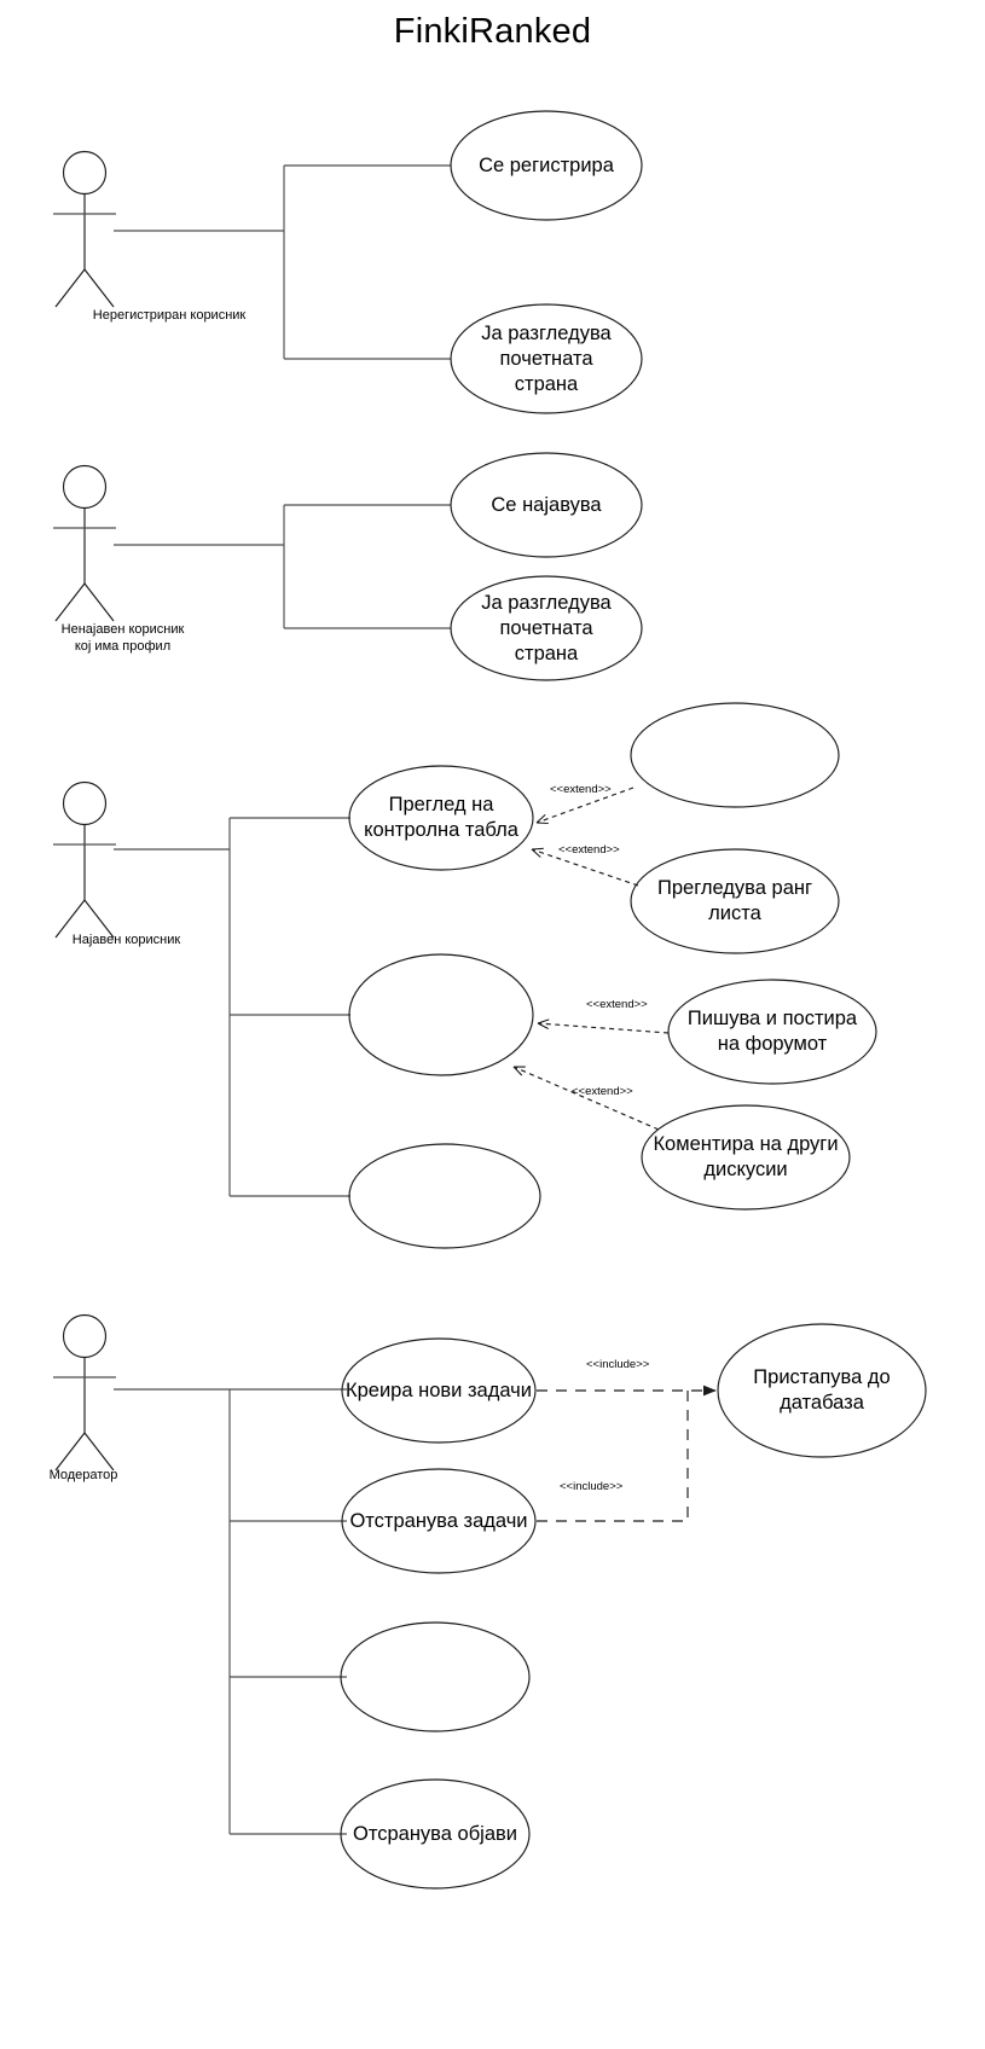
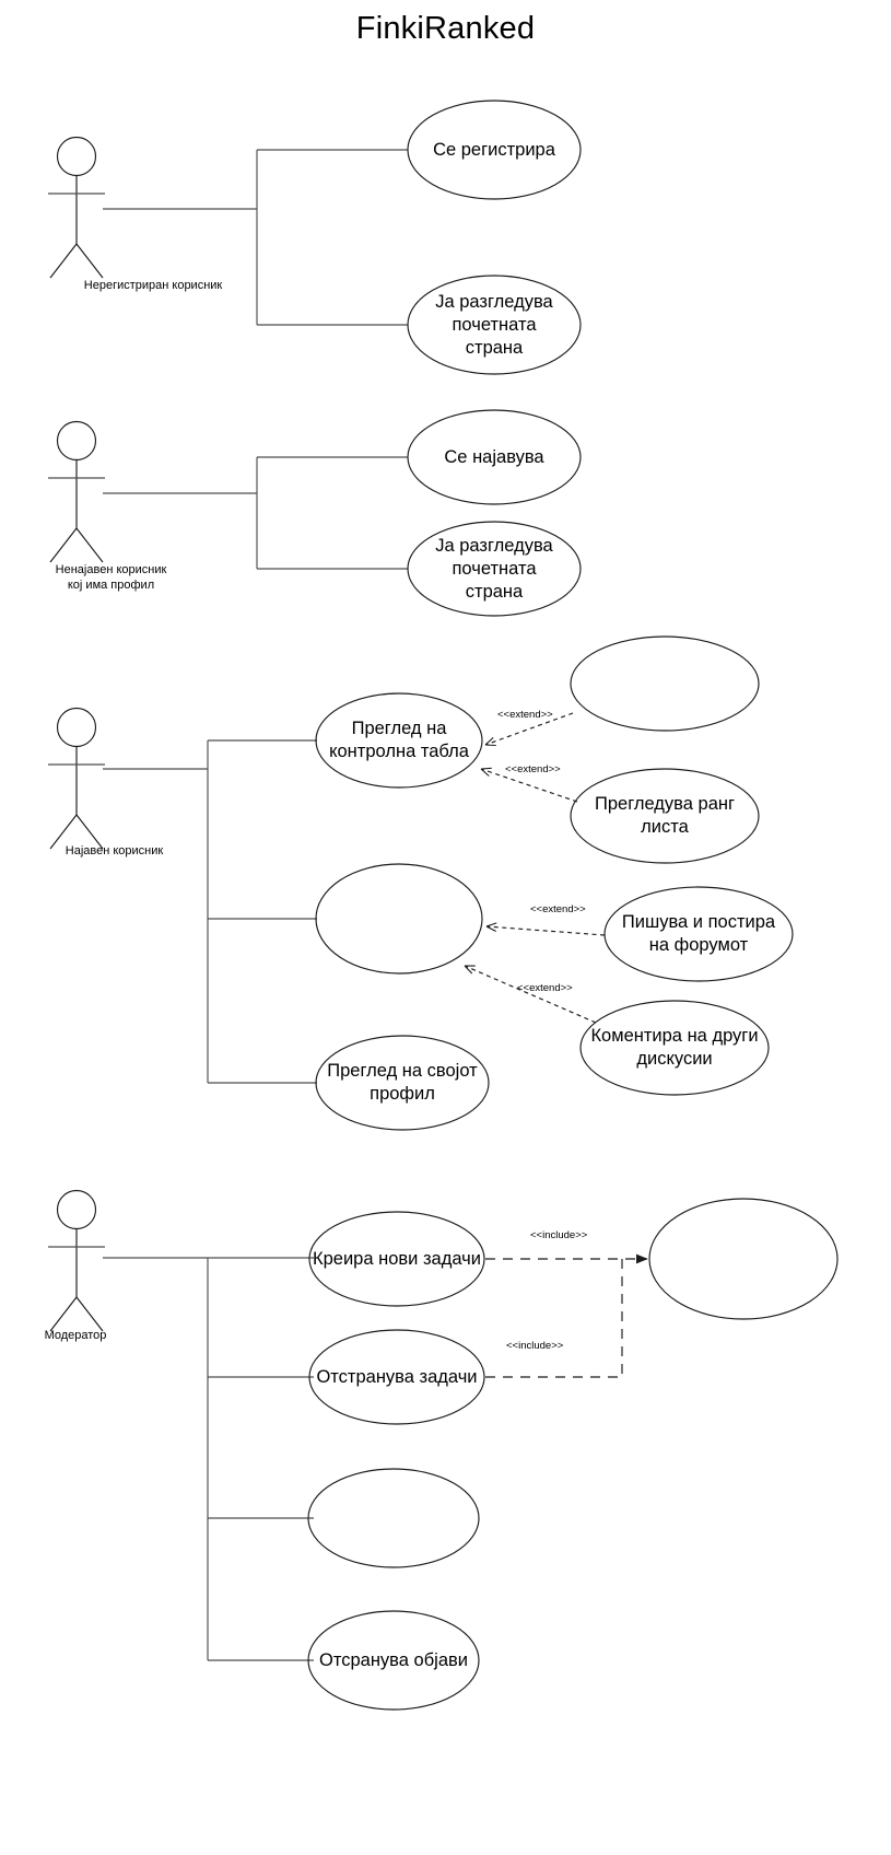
  FinkiRanked
  Нерегистриран корисник
  Ненајавен корисник
  кој има профил
  Најавен корисник
  Модератор
  Се регистрира
  Ја разгледува
  почетната
  страна
  Се најавува
  Ја разгледува
  почетната
  страна
  Преглед на
  контролна табла
  Прегледува ранг
  листа
  Пишува и постира
  на форумот
  Коментира на други
  дискусии
+ Преглед на својот
+ профил
  Креира нови задачи
- Пристапува до
- датабаза
  Отстранува задачи
  Отсранува објави
  <<extend>>
  <<extend>>
  <<extend>>
  <<extend>>
  <<include>>
  <<include>>
